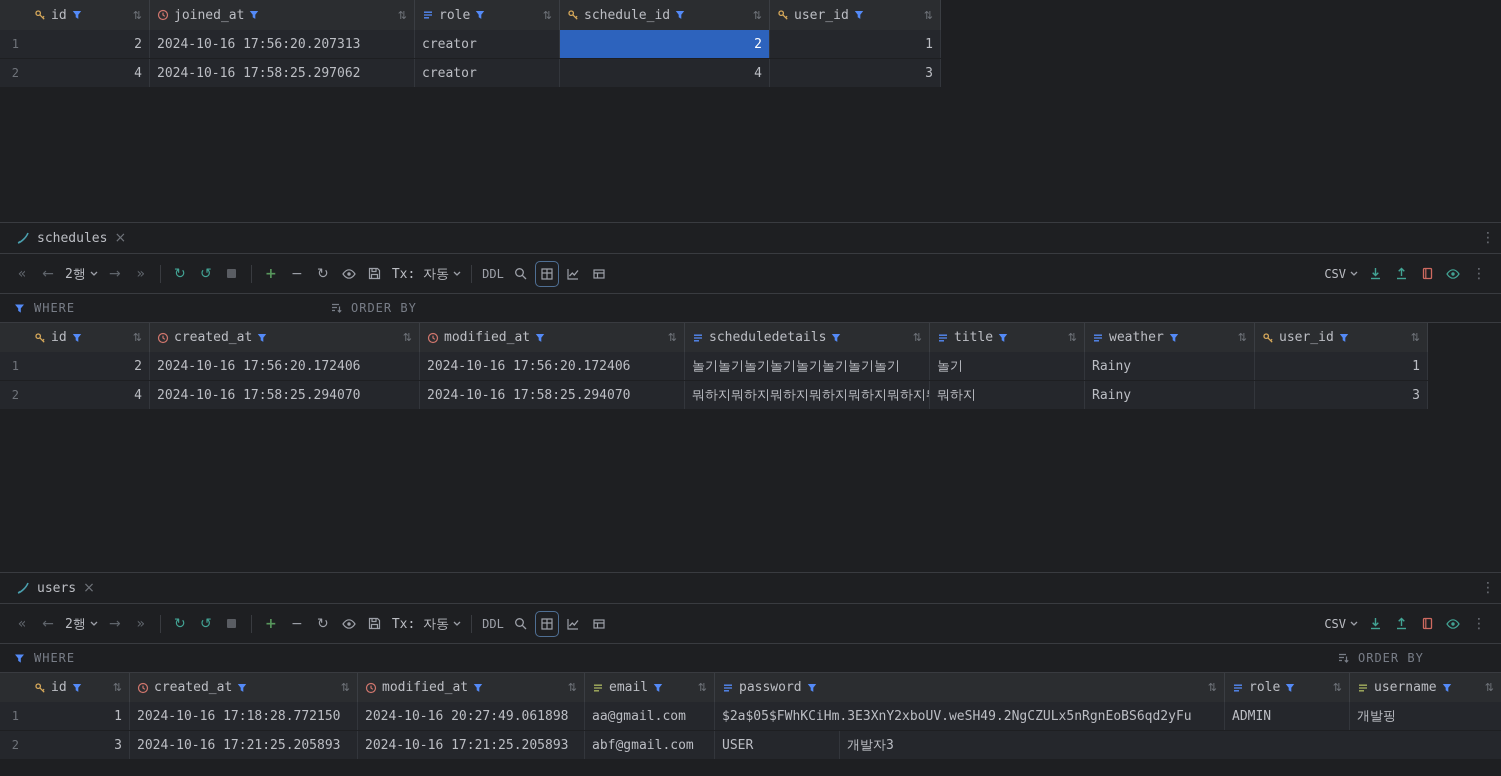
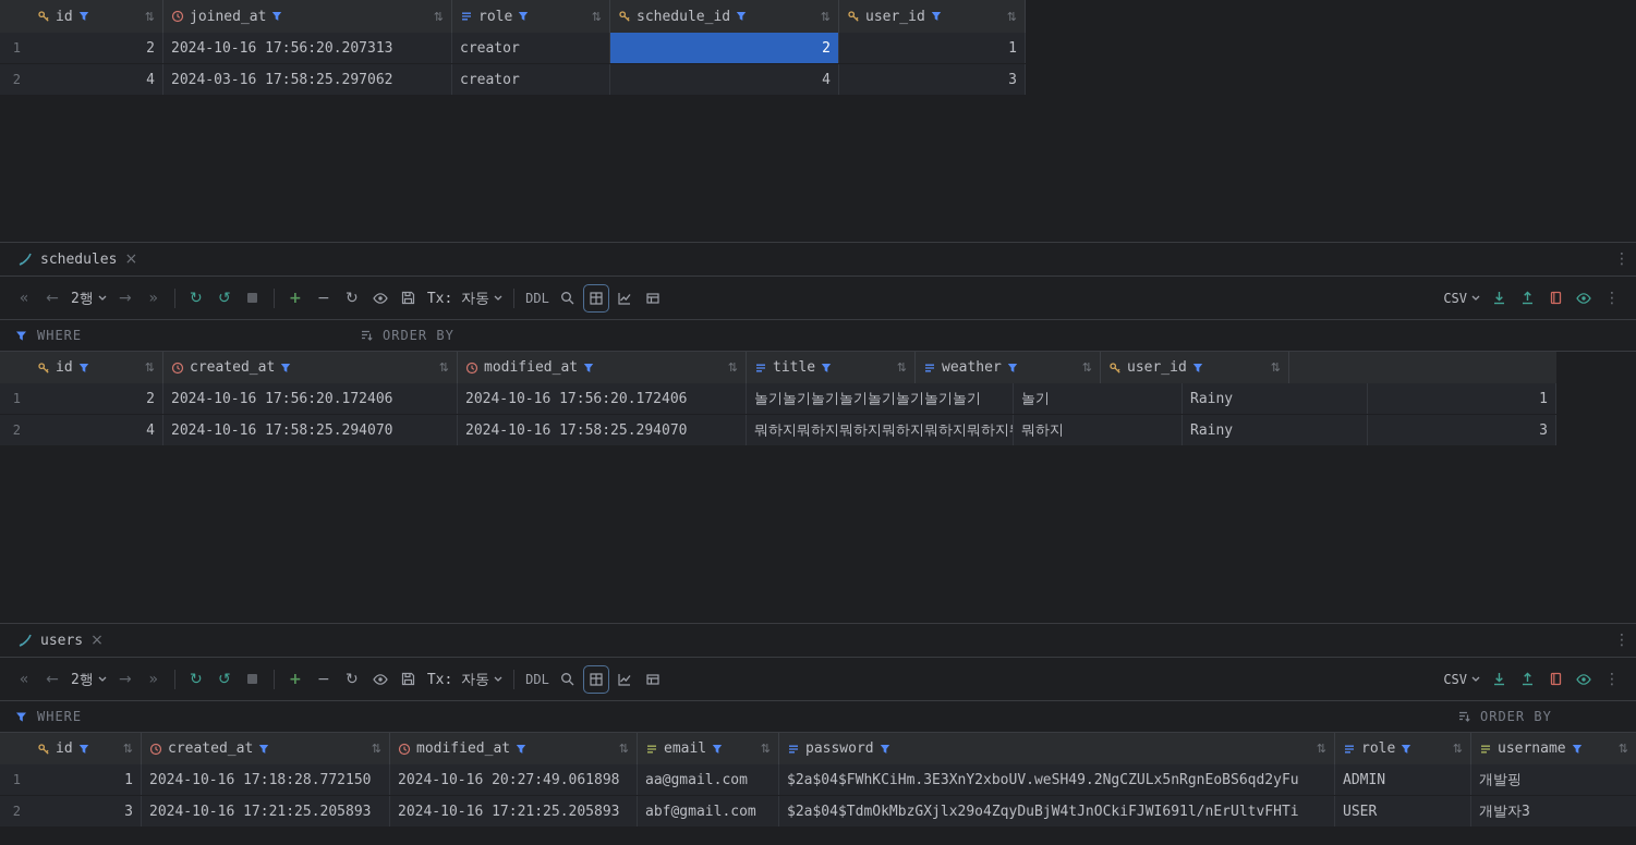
  id
  joined_at
  role
  schedule_id
  user_id
  1
  2
  2024-10-16 17:56:20.207313
  creator
  2
  1
  2
  4
- 2024-10-16 17:58:25.297062
+ 2024-03-16 17:58:25.297062
  creator
  4
  3
  schedules
  2행
  Tx: 자동
  DDL
  CSV
  WHERE
  ORDER BY
  id
  created_at
  modified_at
- scheduledetails
  title
  weather
  user_id
  1
  2
  2024-10-16 17:56:20.172406
  2024-10-16 17:56:20.172406
  놀기놀기놀기놀기놀기놀기놀기놀기
  놀기
  Rainy
  1
  2
  4
  2024-10-16 17:58:25.294070
  2024-10-16 17:58:25.294070
  뭐하지뭐하지뭐하지뭐하지뭐하지뭐하지
  뭐하지
  Rainy
  3
  users
  2행
  Tx: 자동
  DDL
  CSV
  WHERE
  ORDER BY
  id
  created_at
  modified_at
  email
  password
  role
  username
  1
  1
  2024-10-16 17:18:28.772150
  2024-10-16 20:27:49.061898
  aa@gmail.com
- $2a$05$FWhKCiHm.3E3XnY2xboUV.weSH49.2NgCZULx5nRgnEoBS6qd2yFu
+ $2a$04$FWhKCiHm.3E3XnY2xboUV.weSH49.2NgCZULx5nRgnEoBS6qd2yFu
  ADMIN
  개발핑
  2
  3
  2024-10-16 17:21:25.205893
  2024-10-16 17:21:25.205893
  abf@gmail.com
+ $2a$04$TdmOkMbzGXjlx29o4ZqyDuBjW4tJnOCkiFJWI691l/nErUltvFHTi
  USER
  개발자3
